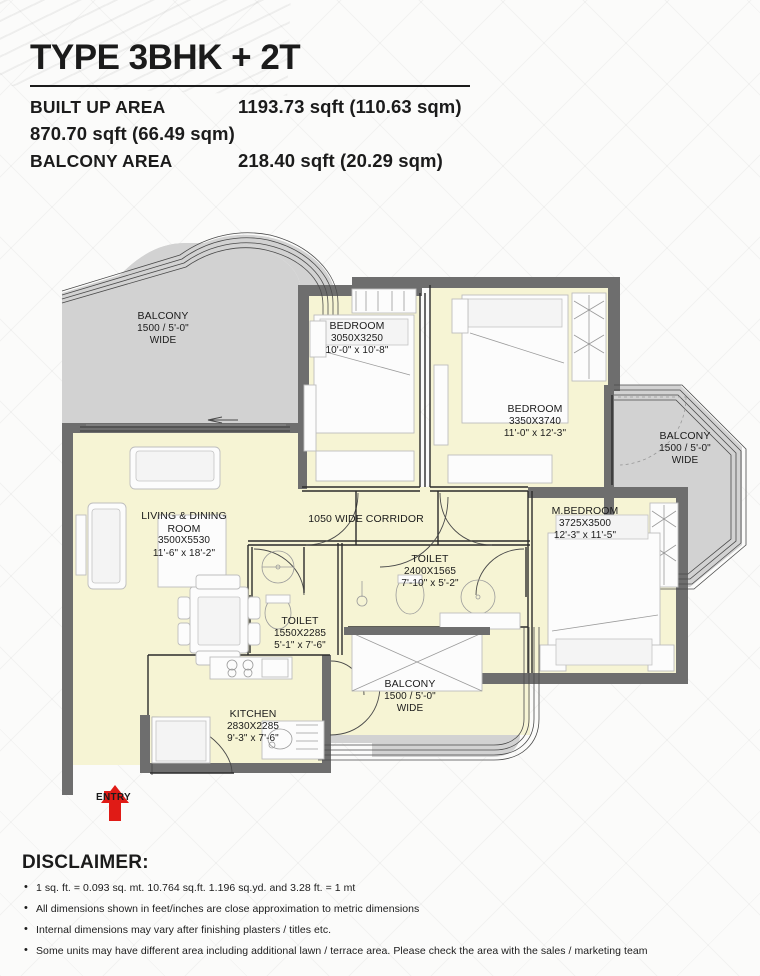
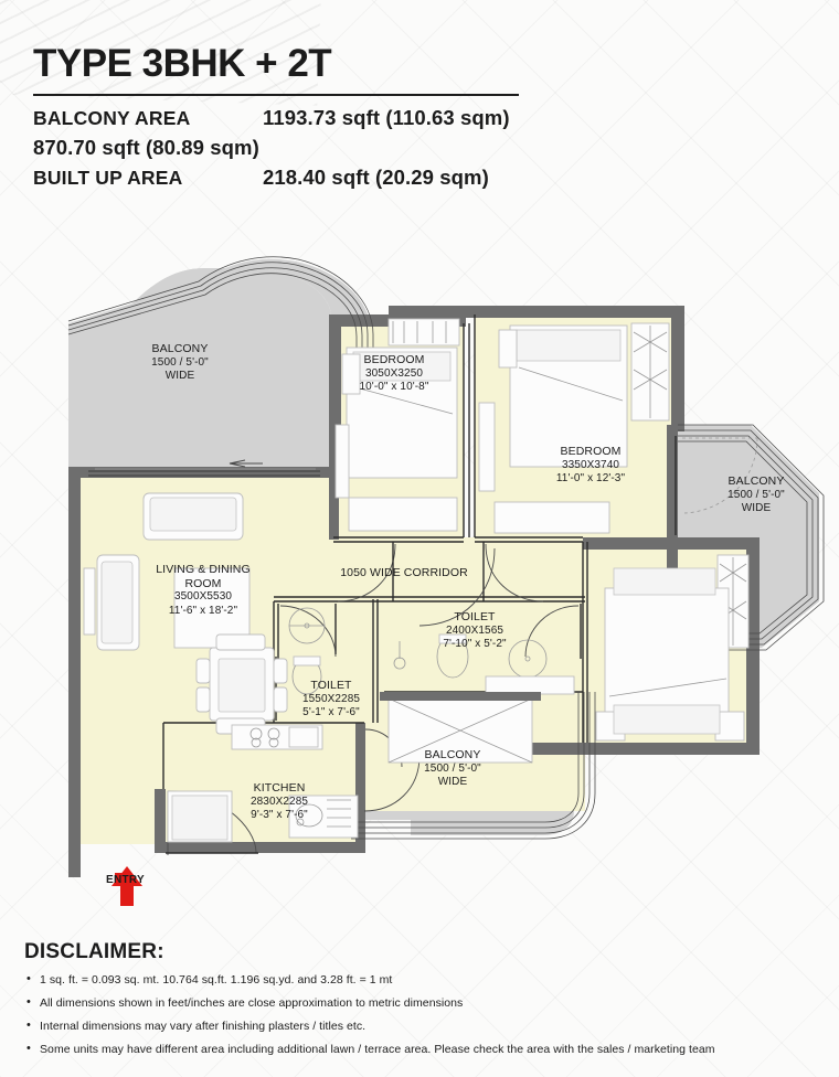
  TYPE 3BHK + 2T
- BUILT UP AREA
+ BALCONY AREA
  1193.73 sqft (110.63 sqm)
- 870.70 sqft (66.49 sqm)
+ 870.70 sqft (80.89 sqm)
- BALCONY AREA
+ BUILT UP AREA
  218.40 sqft (20.29 sqm)
  BALCONY
  1500 / 5'-0"
  WIDE
  BEDROOM
  3050X3250
  10'-0" x 10'-8"
  BEDROOM
  3350X3740
  11'-0" x 12'-3"
  BALCONY
  1500 / 5'-0"
  WIDE
- M.BEDROOM
- 3725X3500
- 12'-3" x 11'-5"
  LIVING & DINING
  ROOM
  3500X5530
  11'-6" x 18'-2"
  TOILET
  2400X1565
  7'-10" x 5'-2"
  TOILET
  1550X2285
  5'-1" x 7'-6"
  KITCHEN
  2830X2285
  9'-3" x 7'-6"
  BALCONY
  1500 / 5'-0"
  WIDE
  1050 WIDE CORRIDOR
  ENTRY
  DISCLAIMER:
  1 sq. ft. = 0.093 sq. mt. 10.764 sq.ft. 1.196 sq.yd. and 3.28 ft. = 1 mt
  All dimensions shown in feet/inches are close approximation to metric dimensions
  Internal dimensions may vary after finishing plasters / titles etc.
  Some units may have different area including additional lawn / terrace area. Please check the area with the sales / marketing team
